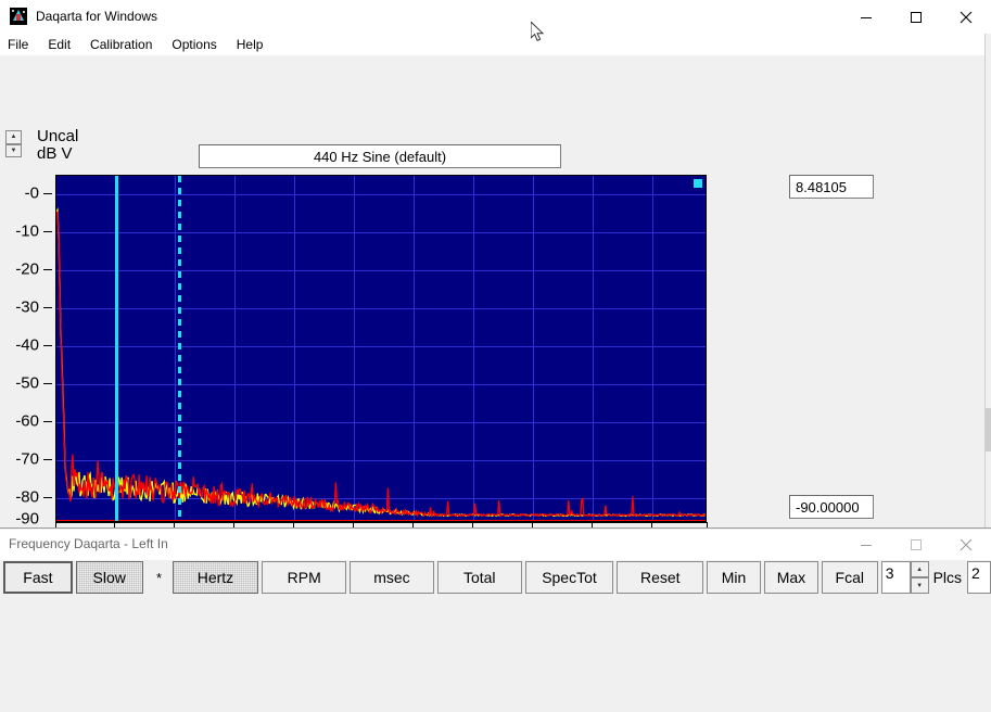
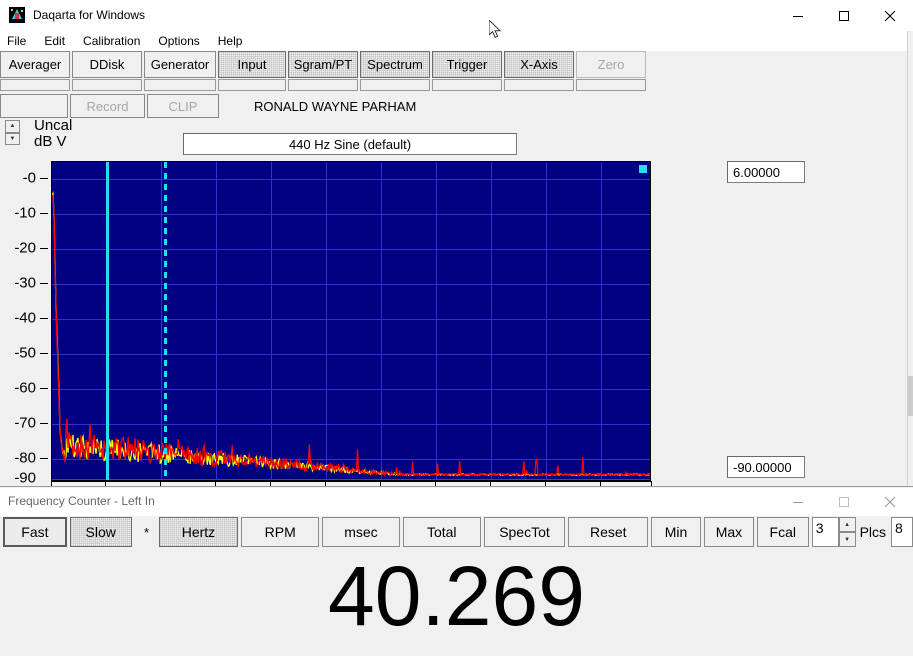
  Daqarta for Windows
  File
  Edit
  Calibration
  Options
  Help
+ Averager
+ DDisk
+ Generator
+ Input
+ Sgram/PT
+ Spectrum
+ Trigger
+ X-Axis
+ Zero
+ Record
+ CLIP
+ RONALD WAYNE PARHAM
  Uncal
  dB V
  440 Hz Sine (default)
- 8.48105
+ 6.00000
  -90.00000
  -0
  -10
  -20
  -30
  -40
  -50
  -60
  -70
  -80
  -90
- Frequency Daqarta - Left In
+ Frequency Counter - Left In
  Fast
  Slow
  *
  Hertz
  RPM
  msec
  Total
  SpecTot
  Reset
  Min
  Max
  Fcal
  3
  Plcs
- 2
+ 8
+ 40.269
